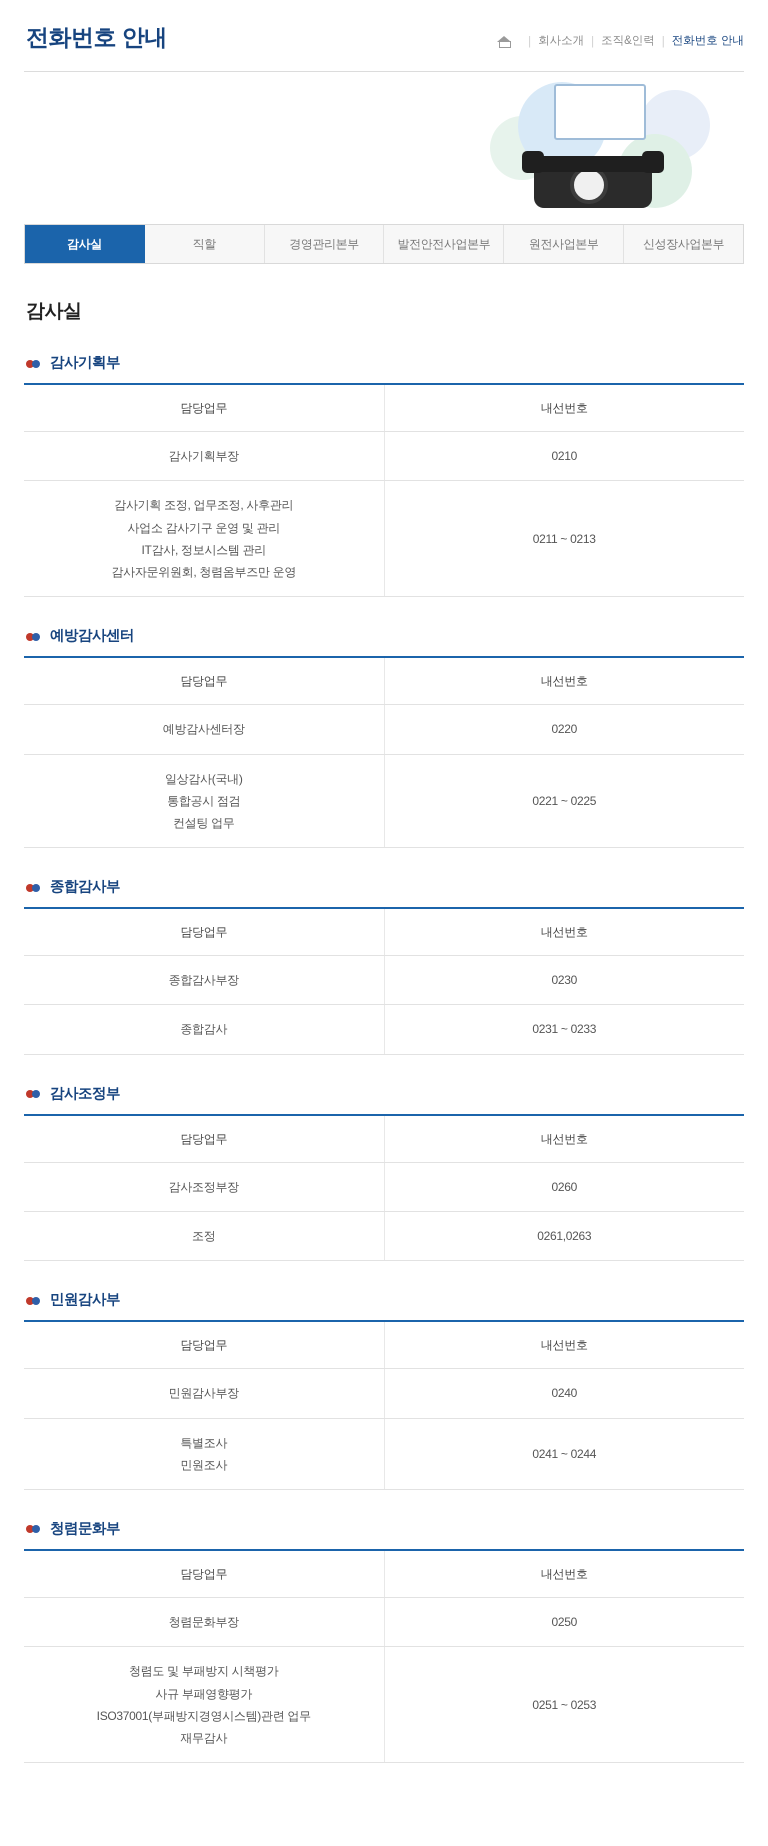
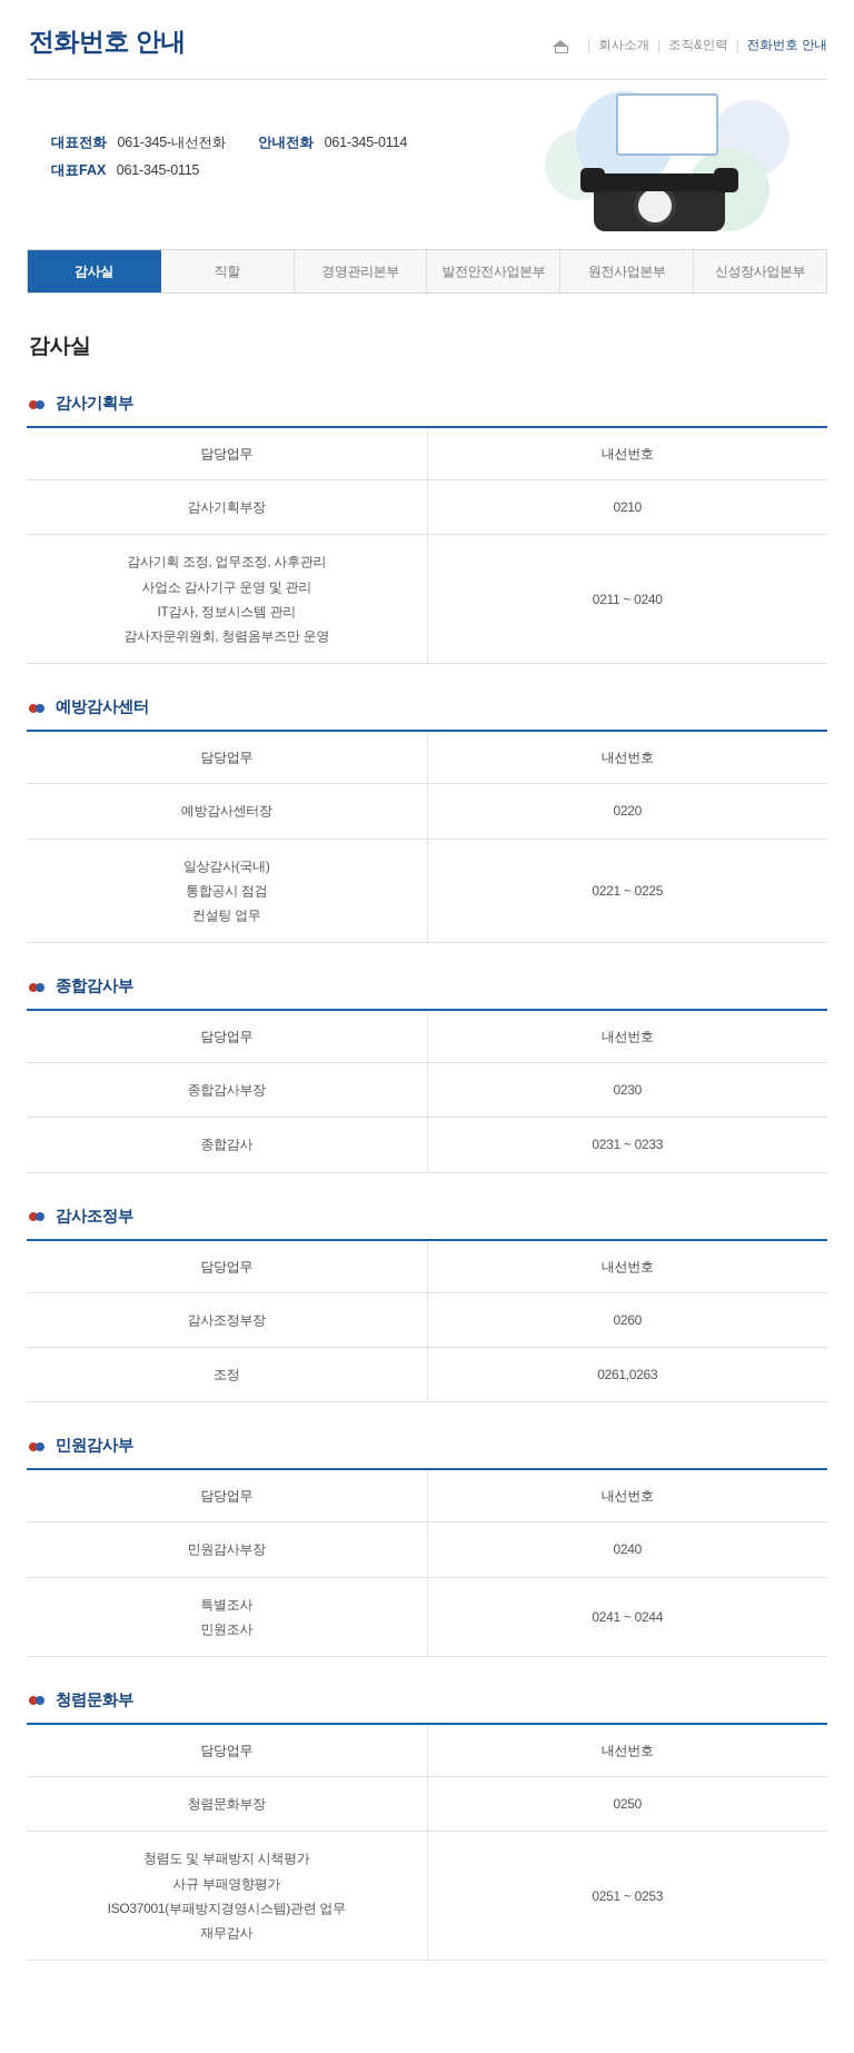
  전화번호 안내
  |
  회사소개
  |
  조직&인력
  |
  전화번호 안내
+ 대표전화 061-345-내선전화 안내전화 061-345-0114
+ 대표FAX 061-345-0115
  감사실
  직할
  경영관리본부
  발전안전사업본부
  원전사업본부
  신성장사업본부
  감사실
  감사기획부
  담당업무	내선번호
  감사기획부장	0210
- 감사기획 조정, 업무조정, 사후관리사업소 감사기구 운영 및 관리IT감사, 정보시스템 관리감사자문위원회, 청렴옴부즈만 운영	0211 ~ 0213
+ 감사기획 조정, 업무조정, 사후관리사업소 감사기구 운영 및 관리IT감사, 정보시스템 관리감사자문위원회, 청렴옴부즈만 운영	0211 ~ 0240
  예방감사센터
  담당업무	내선번호
  예방감사센터장	0220
  일상감사(국내)통합공시 점검컨설팅 업무	0221 ~ 0225
  종합감사부
  담당업무	내선번호
  종합감사부장	0230
  종합감사	0231 ~ 0233
  감사조정부
  담당업무	내선번호
  감사조정부장	0260
  조정	0261,0263
  민원감사부
  담당업무	내선번호
  민원감사부장	0240
  특별조사민원조사	0241 ~ 0244
  청렴문화부
  담당업무	내선번호
  청렴문화부장	0250
  청렴도 및 부패방지 시책평가사규 부패영향평가ISO37001(부패방지경영시스템)관련 업무재무감사	0251 ~ 0253
